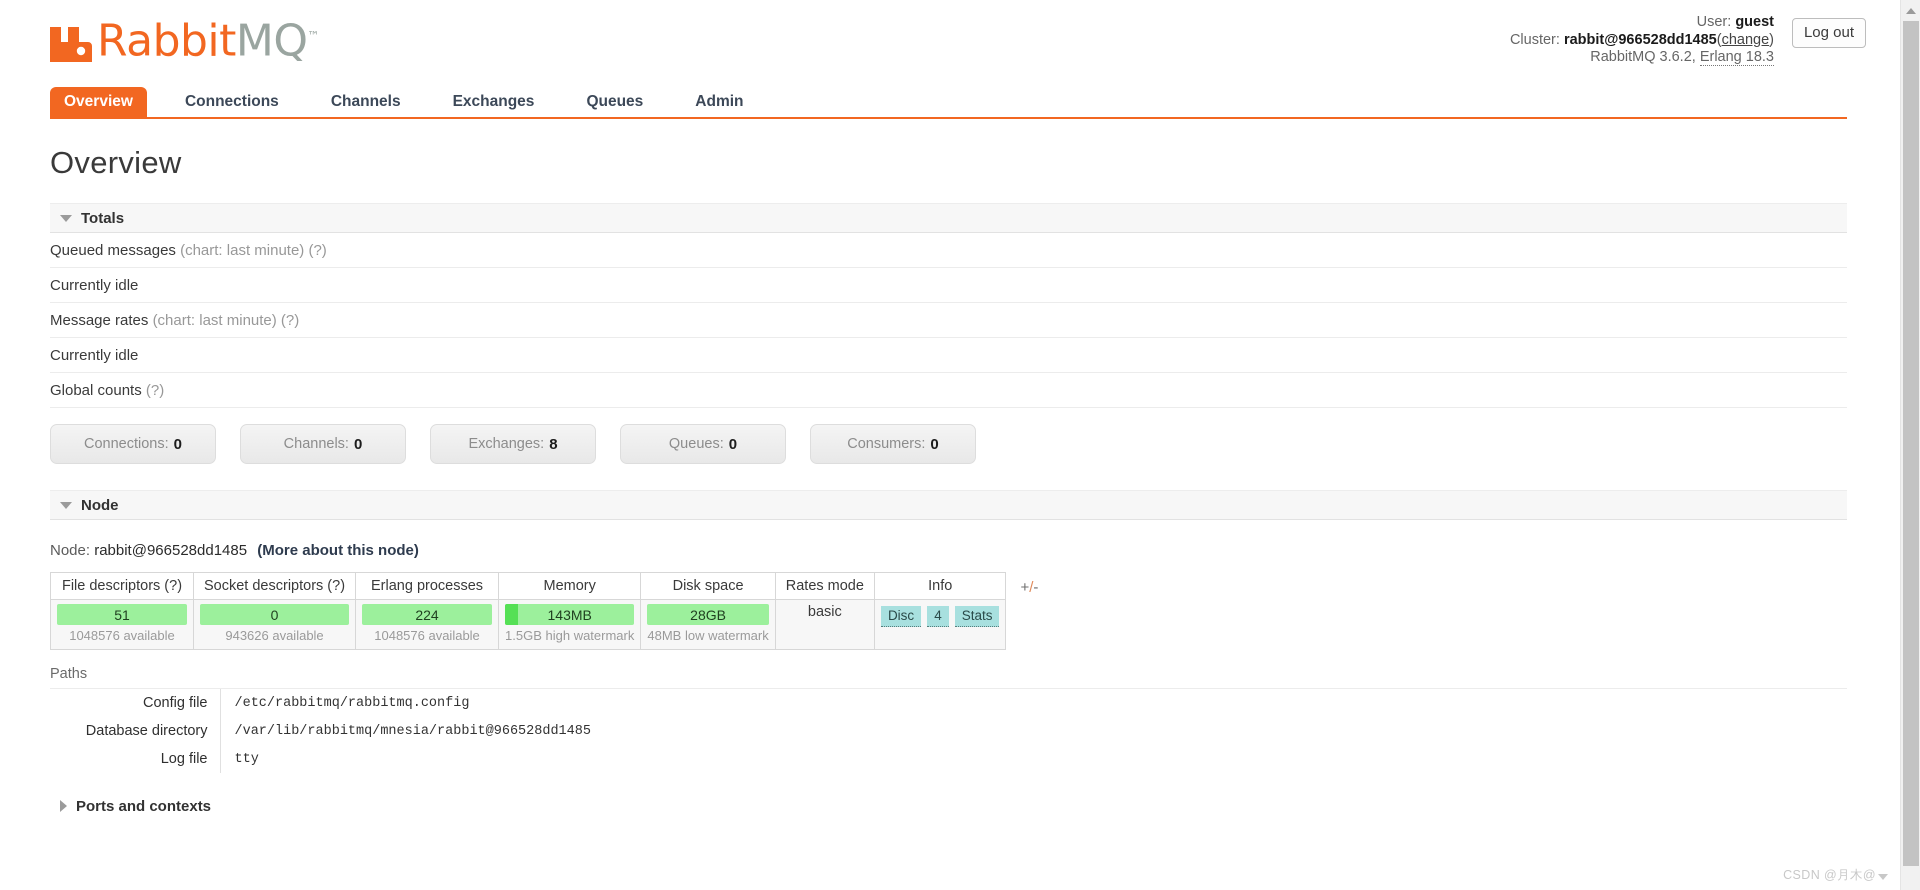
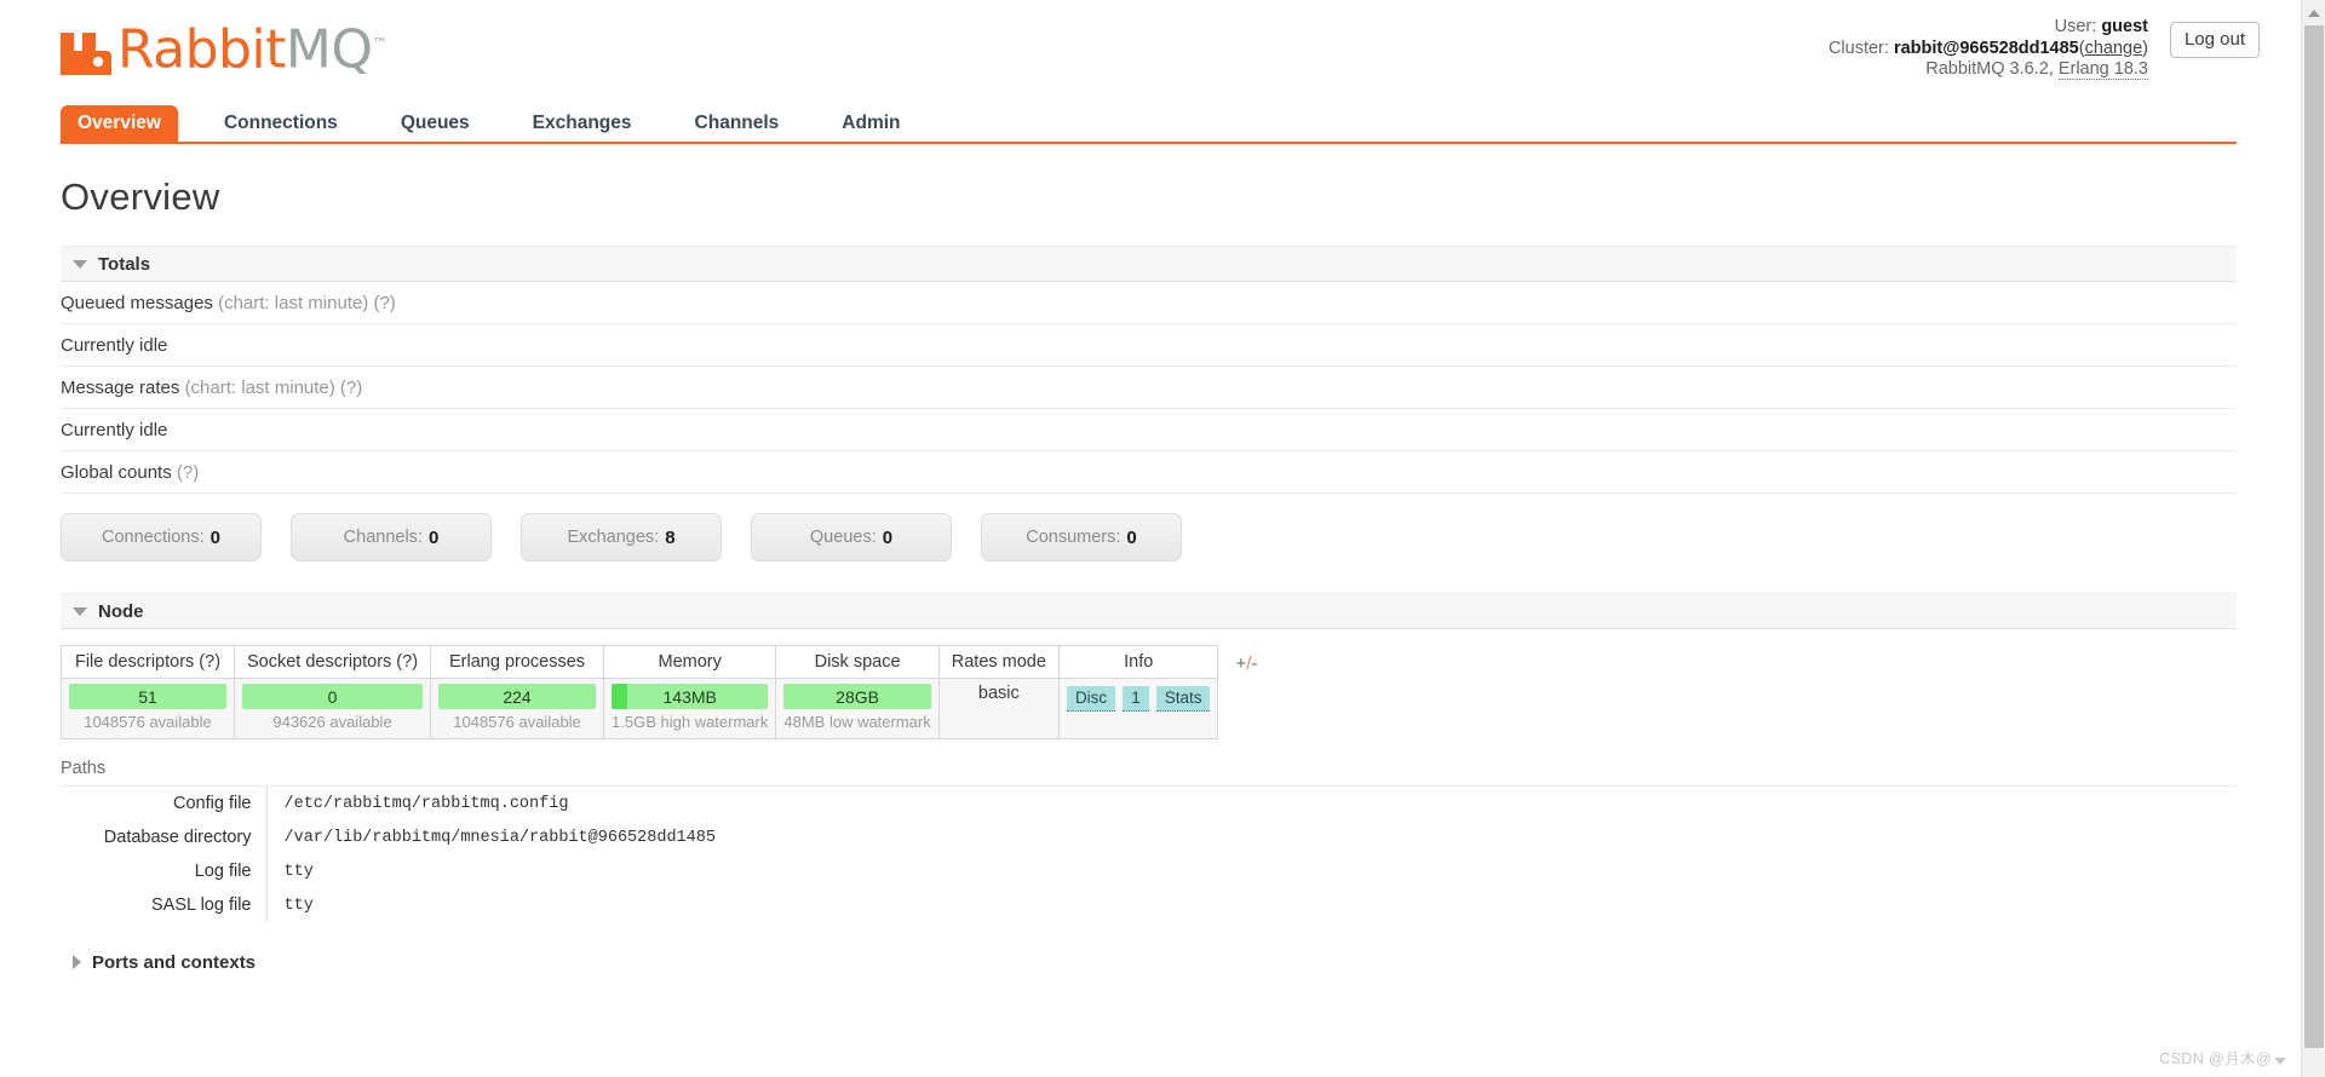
  RabbitMQ™
  User: guest
  Cluster: rabbit@966528dd1485(change)
  RabbitMQ 3.6.2, Erlang 18.3
  Log out
  Overview
  Connections
- Channels
+ Queues
  Exchanges
- Queues
+ Channels
  Admin
  Overview
  Totals
  Queued messages (chart: last minute) (?)
  Currently idle
  Message rates (chart: last minute) (?)
  Currently idle
  Global counts (?)
  Connections:
  0
  Channels:
  0
  Exchanges:
  8
  Queues:
  0
  Consumers:
  0
  Node
- Node: rabbit@966528dd1485 (More about this node)
  File descriptors (?)	Socket descriptors (?)	Erlang processes	Memory	Disk space	Rates mode	Info
- 51 1048576 available	0 943626 available	224 1048576 available	143MB 1.5GB high watermark	28GB 48MB low watermark	basic	Disc 4 Stats
+ 51 1048576 available	0 943626 available	224 1048576 available	143MB 1.5GB high watermark	28GB 48MB low watermark	basic	Disc 1 Stats
  +/-
  Paths
  Config file	/etc/rabbitmq/rabbitmq.config
  Database directory	/var/lib/rabbitmq/mnesia/rabbit@966528dd1485
  Log file	tty
+ SASL log file	tty
  Ports and contexts
  CSDN @月木@
